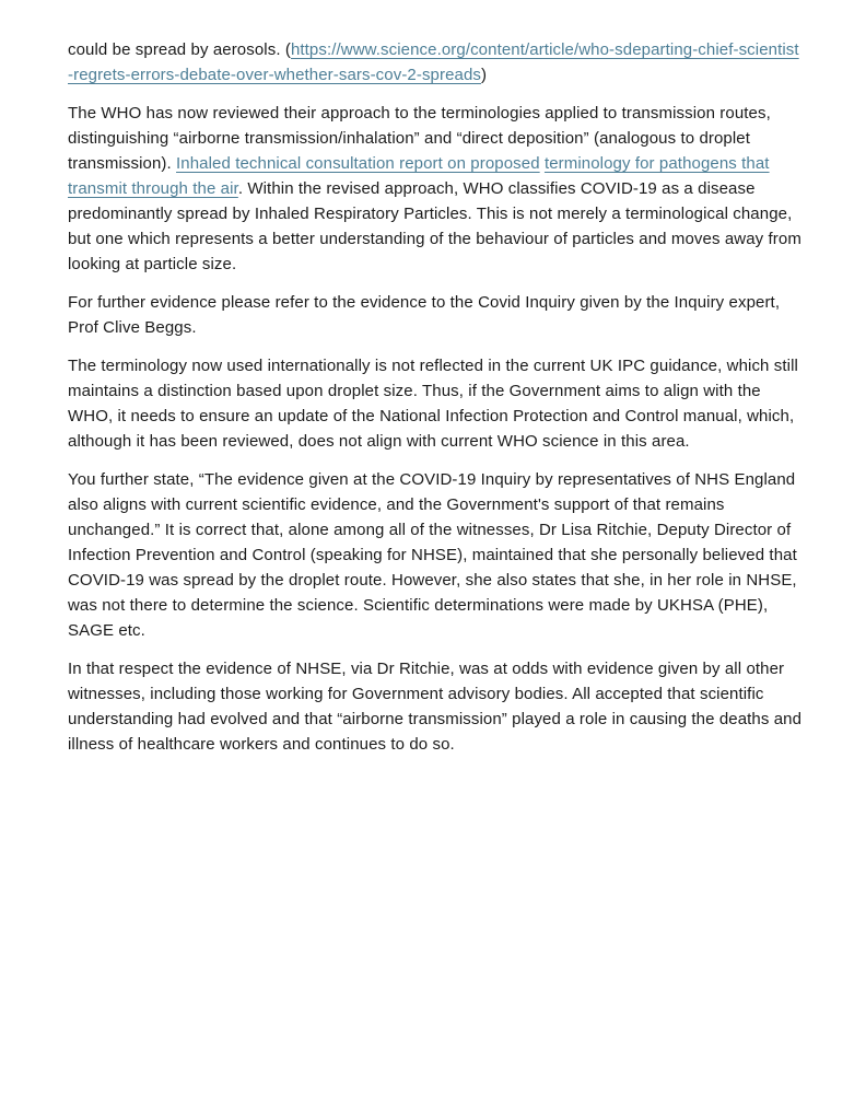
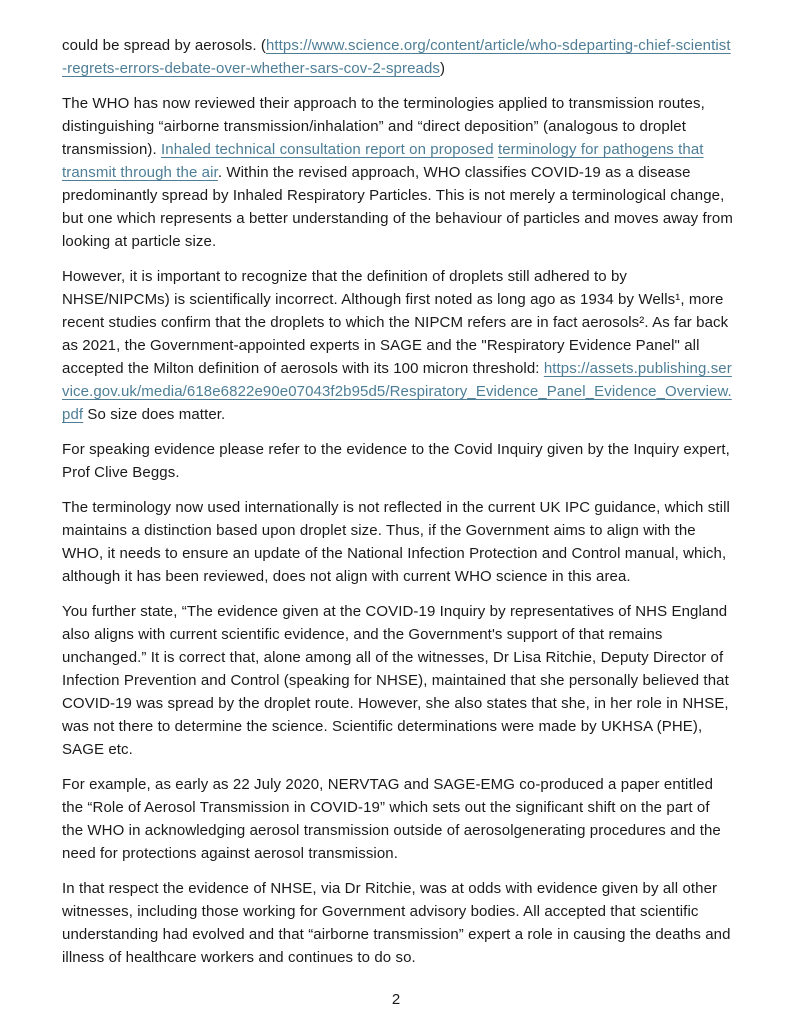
  could be spread by aerosols. (https://www.science.org/content/article/who-sdeparting-chief-scientist-regrets-errors-debate-over-whether-sars-cov-2-spreads)
  The WHO has now reviewed their approach to the terminologies applied to transmission routes, distinguishing “airborne transmission/inhalation” and “direct deposition” (analogous to droplet transmission). Inhaled technical consultation report on proposed terminology for pathogens that transmit through the air. Within the revised approach, WHO classifies COVID-19 as a disease predominantly spread by Inhaled Respiratory Particles. This is not merely a terminological change, but one which represents a better understanding of the behaviour of particles and moves away from looking at particle size.
+ However, it is important to recognize that the definition of droplets still adhered to by NHSE/NIPCMs) is scientifically incorrect. Although first noted as long ago as 1934 by Wells¹, more recent studies confirm that the droplets to which the NIPCM refers are in fact aerosols². As far back as 2021, the Government-appointed experts in SAGE and the "Respiratory Evidence Panel" all accepted the Milton definition of aerosols with its 100 micron threshold: https://assets.publishing.service.gov.uk/media/618e6822e90e07043f2b95d5/Respiratory_Evidence_Panel_Evidence_Overview.pdf So size does matter.
- For further evidence please refer to the evidence to the Covid Inquiry given by the Inquiry expert, Prof Clive Beggs.
+ For speaking evidence please refer to the evidence to the Covid Inquiry given by the Inquiry expert, Prof Clive Beggs.
  The terminology now used internationally is not reflected in the current UK IPC guidance, which still maintains a distinction based upon droplet size. Thus, if the Government aims to align with the WHO, it needs to ensure an update of the National Infection Protection and Control manual, which, although it has been reviewed, does not align with current WHO science in this area.
  You further state, “The evidence given at the COVID-19 Inquiry by representatives of NHS England also aligns with current scientific evidence, and the Government's support of that remains unchanged.” It is correct that, alone among all of the witnesses, Dr Lisa Ritchie, Deputy Director of Infection Prevention and Control (speaking for NHSE), maintained that she personally believed that COVID-19 was spread by the droplet route. However, she also states that she, in her role in NHSE, was not there to determine the science. Scientific determinations were made by UKHSA (PHE), SAGE etc.
+ For example, as early as 22 July 2020, NERVTAG and SAGE-EMG co-produced a paper entitled the “Role of Aerosol Transmission in COVID-19” which sets out the significant shift on the part of the WHO in acknowledging aerosol transmission outside of aerosolgenerating procedures and the need for protections against aerosol transmission.
- In that respect the evidence of NHSE, via Dr Ritchie, was at odds with evidence given by all other witnesses, including those working for Government advisory bodies. All accepted that scientific understanding had evolved and that “airborne transmission” played a role in causing the deaths and illness of healthcare workers and continues to do so.
+ In that respect the evidence of NHSE, via Dr Ritchie, was at odds with evidence given by all other witnesses, including those working for Government advisory bodies. All accepted that scientific understanding had evolved and that “airborne transmission” expert a role in causing the deaths and illness of healthcare workers and continues to do so.
+ 2
